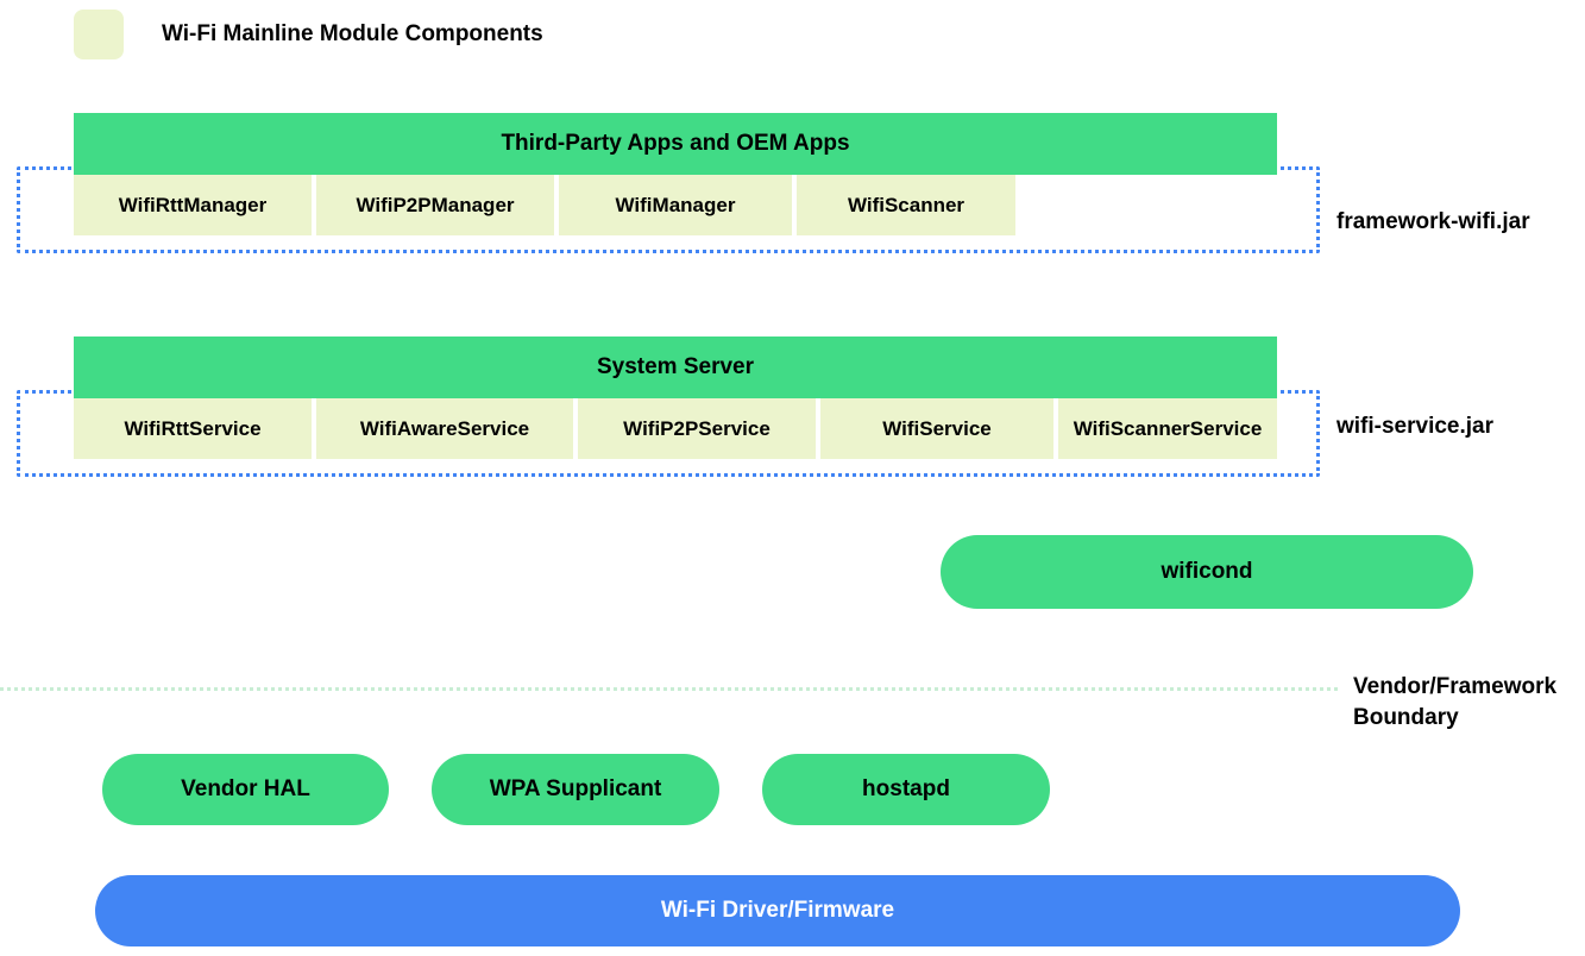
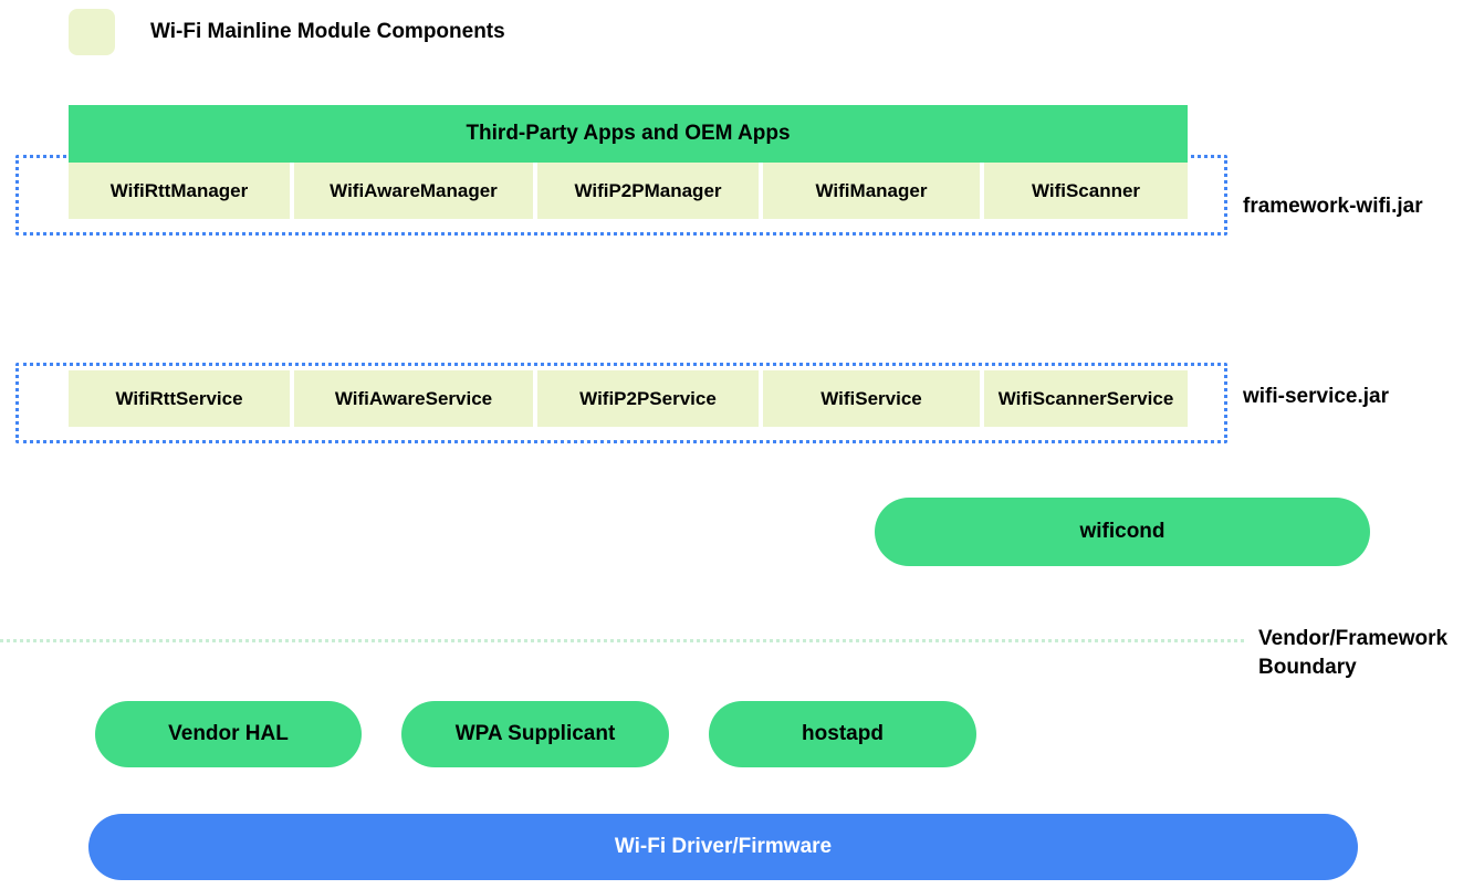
  Wi-Fi Mainline Module Components
  Third-Party Apps and OEM Apps
  WifiRttManager
+ WifiAwareManager
  WifiP2PManager
  WifiManager
  WifiScanner
  framework-wifi.jar
- System Server
  WifiRttService
  WifiAwareService
  WifiP2PService
  WifiService
  WifiScannerService
  wifi-service.jar
  wificond
  Vendor/Framework Boundary
  Vendor HAL
  WPA Supplicant
  hostapd
  Wi-Fi Driver/Firmware
